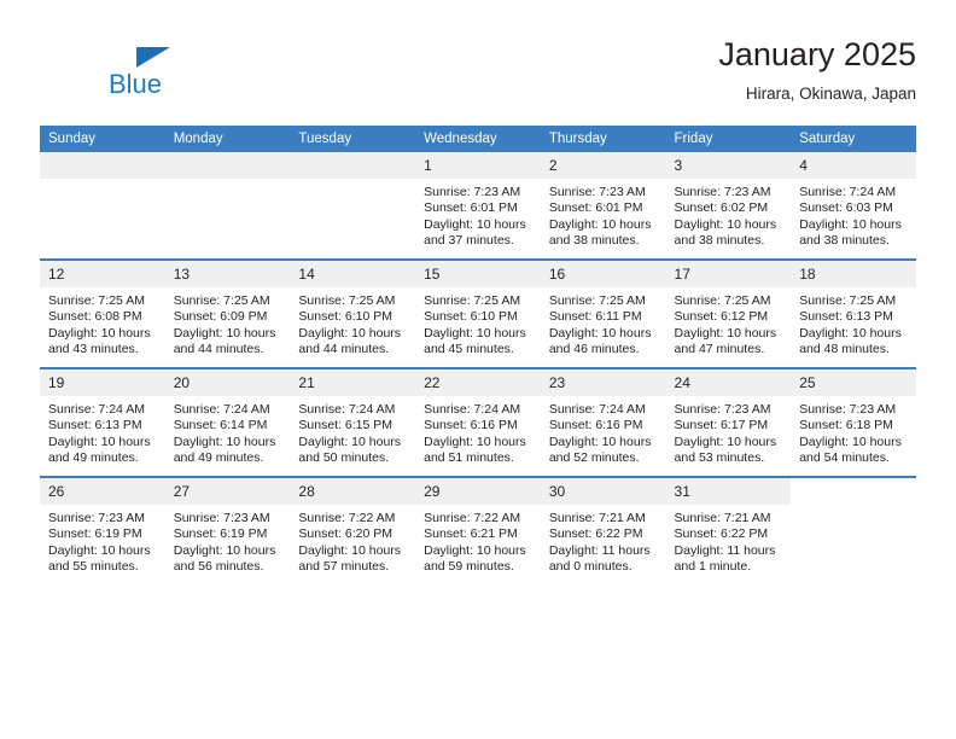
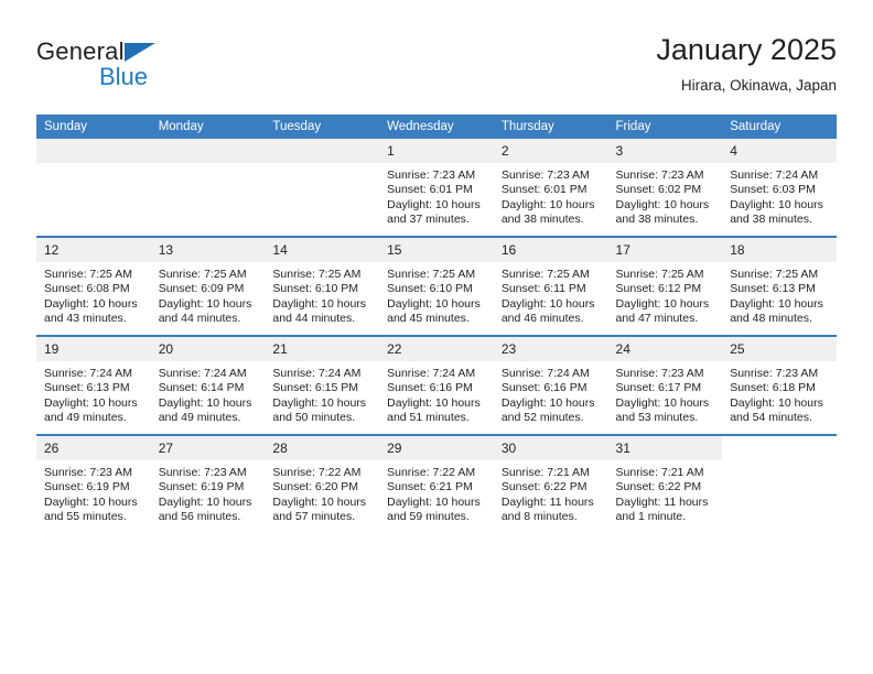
+ General
  Blue
  January 2025
  Hirara, Okinawa, Japan
  Sunday	Monday	Tuesday	Wednesday	Thursday	Friday	Saturday
  			1Sunrise: 7:23 AMSunset: 6:01 PMDaylight: 10 hoursand 37 minutes.	2Sunrise: 7:23 AMSunset: 6:01 PMDaylight: 10 hoursand 38 minutes.	3Sunrise: 7:23 AMSunset: 6:02 PMDaylight: 10 hoursand 38 minutes.	4Sunrise: 7:24 AMSunset: 6:03 PMDaylight: 10 hoursand 38 minutes.
  12Sunrise: 7:25 AMSunset: 6:08 PMDaylight: 10 hoursand 43 minutes.	13Sunrise: 7:25 AMSunset: 6:09 PMDaylight: 10 hoursand 44 minutes.	14Sunrise: 7:25 AMSunset: 6:10 PMDaylight: 10 hoursand 44 minutes.	15Sunrise: 7:25 AMSunset: 6:10 PMDaylight: 10 hoursand 45 minutes.	16Sunrise: 7:25 AMSunset: 6:11 PMDaylight: 10 hoursand 46 minutes.	17Sunrise: 7:25 AMSunset: 6:12 PMDaylight: 10 hoursand 47 minutes.	18Sunrise: 7:25 AMSunset: 6:13 PMDaylight: 10 hoursand 48 minutes.
  19Sunrise: 7:24 AMSunset: 6:13 PMDaylight: 10 hoursand 49 minutes.	20Sunrise: 7:24 AMSunset: 6:14 PMDaylight: 10 hoursand 49 minutes.	21Sunrise: 7:24 AMSunset: 6:15 PMDaylight: 10 hoursand 50 minutes.	22Sunrise: 7:24 AMSunset: 6:16 PMDaylight: 10 hoursand 51 minutes.	23Sunrise: 7:24 AMSunset: 6:16 PMDaylight: 10 hoursand 52 minutes.	24Sunrise: 7:23 AMSunset: 6:17 PMDaylight: 10 hoursand 53 minutes.	25Sunrise: 7:23 AMSunset: 6:18 PMDaylight: 10 hoursand 54 minutes.
- 26Sunrise: 7:23 AMSunset: 6:19 PMDaylight: 10 hoursand 55 minutes.	27Sunrise: 7:23 AMSunset: 6:19 PMDaylight: 10 hoursand 56 minutes.	28Sunrise: 7:22 AMSunset: 6:20 PMDaylight: 10 hoursand 57 minutes.	29Sunrise: 7:22 AMSunset: 6:21 PMDaylight: 10 hoursand 59 minutes.	30Sunrise: 7:21 AMSunset: 6:22 PMDaylight: 11 hoursand 0 minutes.	31Sunrise: 7:21 AMSunset: 6:22 PMDaylight: 11 hoursand 1 minute.
+ 26Sunrise: 7:23 AMSunset: 6:19 PMDaylight: 10 hoursand 55 minutes.	27Sunrise: 7:23 AMSunset: 6:19 PMDaylight: 10 hoursand 56 minutes.	28Sunrise: 7:22 AMSunset: 6:20 PMDaylight: 10 hoursand 57 minutes.	29Sunrise: 7:22 AMSunset: 6:21 PMDaylight: 10 hoursand 59 minutes.	30Sunrise: 7:21 AMSunset: 6:22 PMDaylight: 11 hoursand 8 minutes.	31Sunrise: 7:21 AMSunset: 6:22 PMDaylight: 11 hoursand 1 minute.
